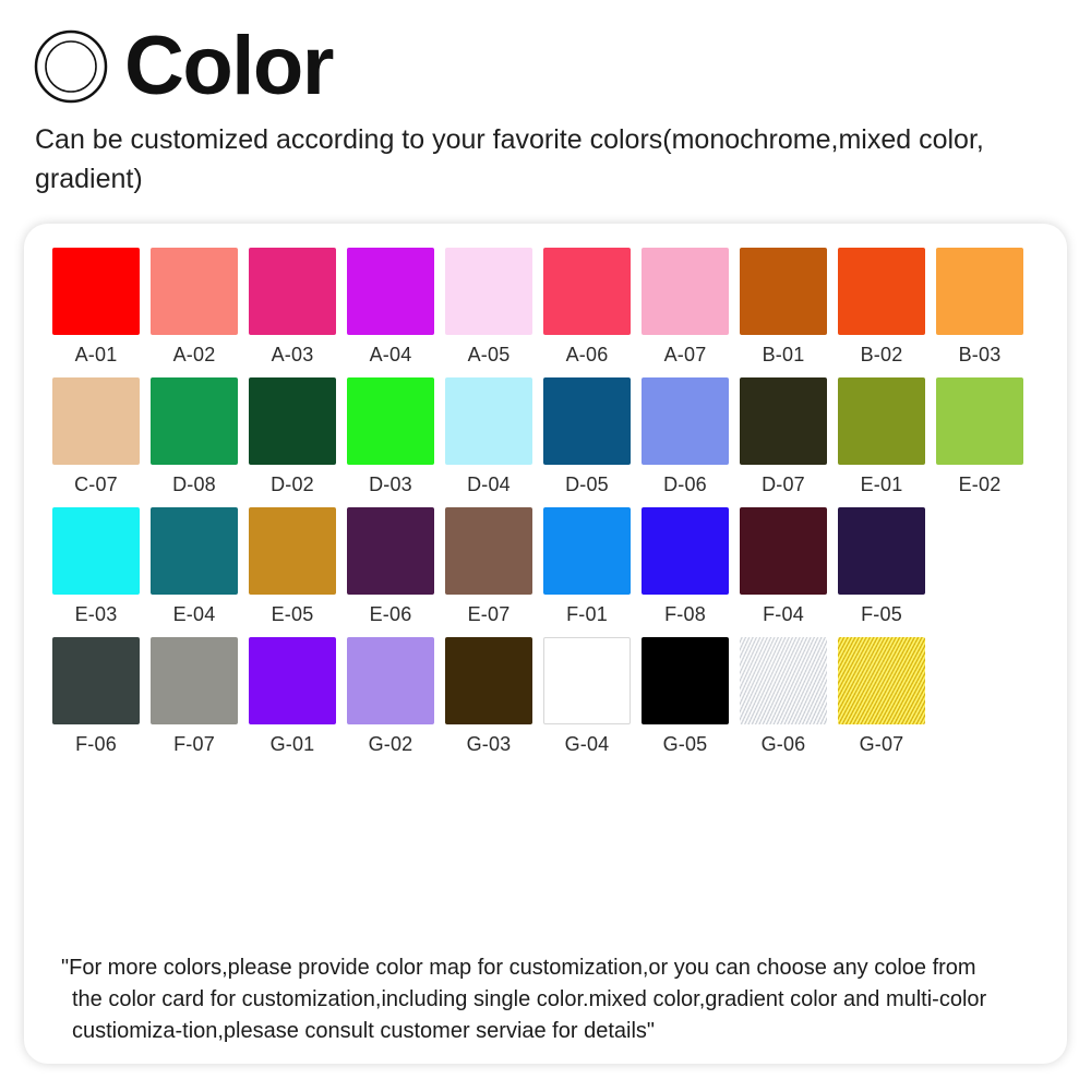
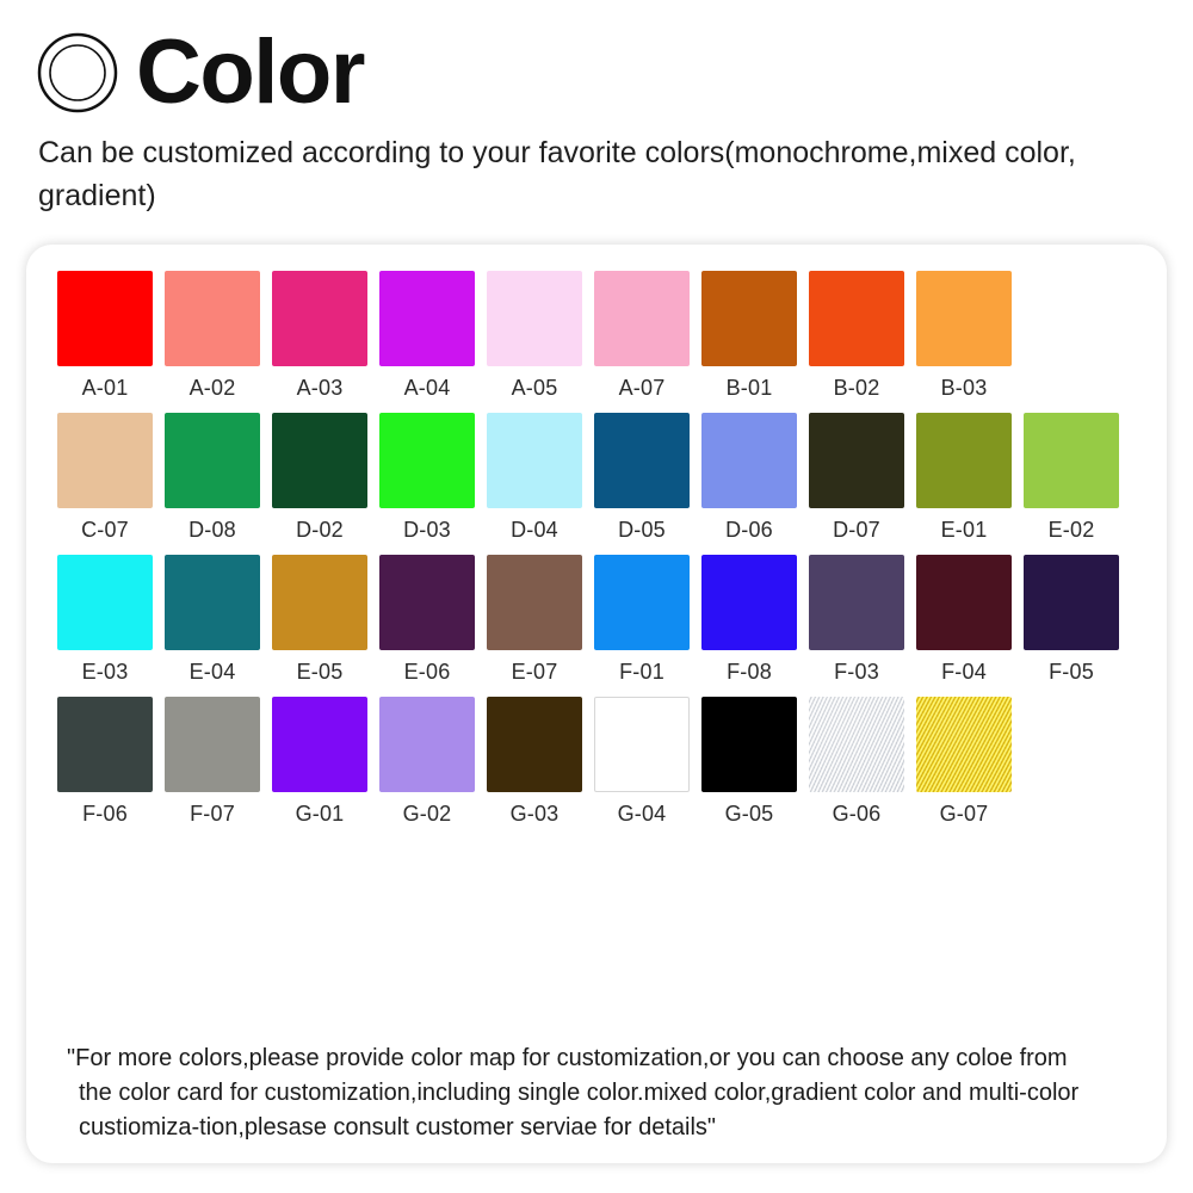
  Color
  Can be customized according to your favorite colors(monochrome,mixed color, gradient)
  A-01
  A-02
  A-03
  A-04
  A-05
- A-06
  A-07
  B-01
  B-02
  B-03
  C-07
  D-08
  D-02
  D-03
  D-04
  D-05
  D-06
  D-07
  E-01
  E-02
  E-03
  E-04
  E-05
  E-06
  E-07
  F-01
  F-08
+ F-03
  F-04
  F-05
  F-06
  F-07
  G-01
  G-02
  G-03
  G-04
  G-05
  G-06
  G-07
  "For more colors,please provide color map for customization,or you can choose any coloe from
  the color card for customization,including single color.mixed color,gradient color and multi-color
  custiomiza-tion,plesase consult customer serviae for details"
